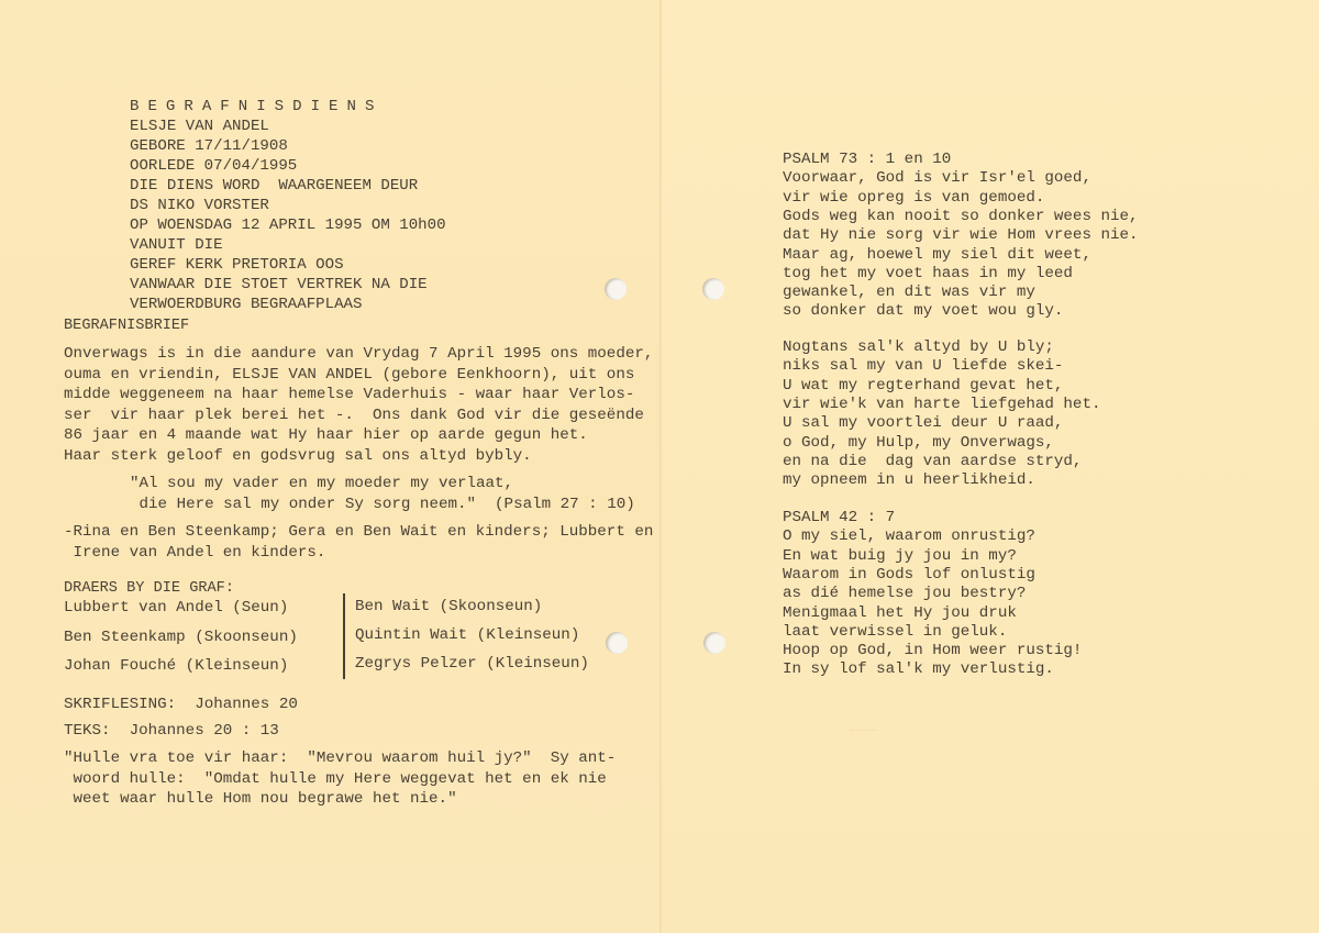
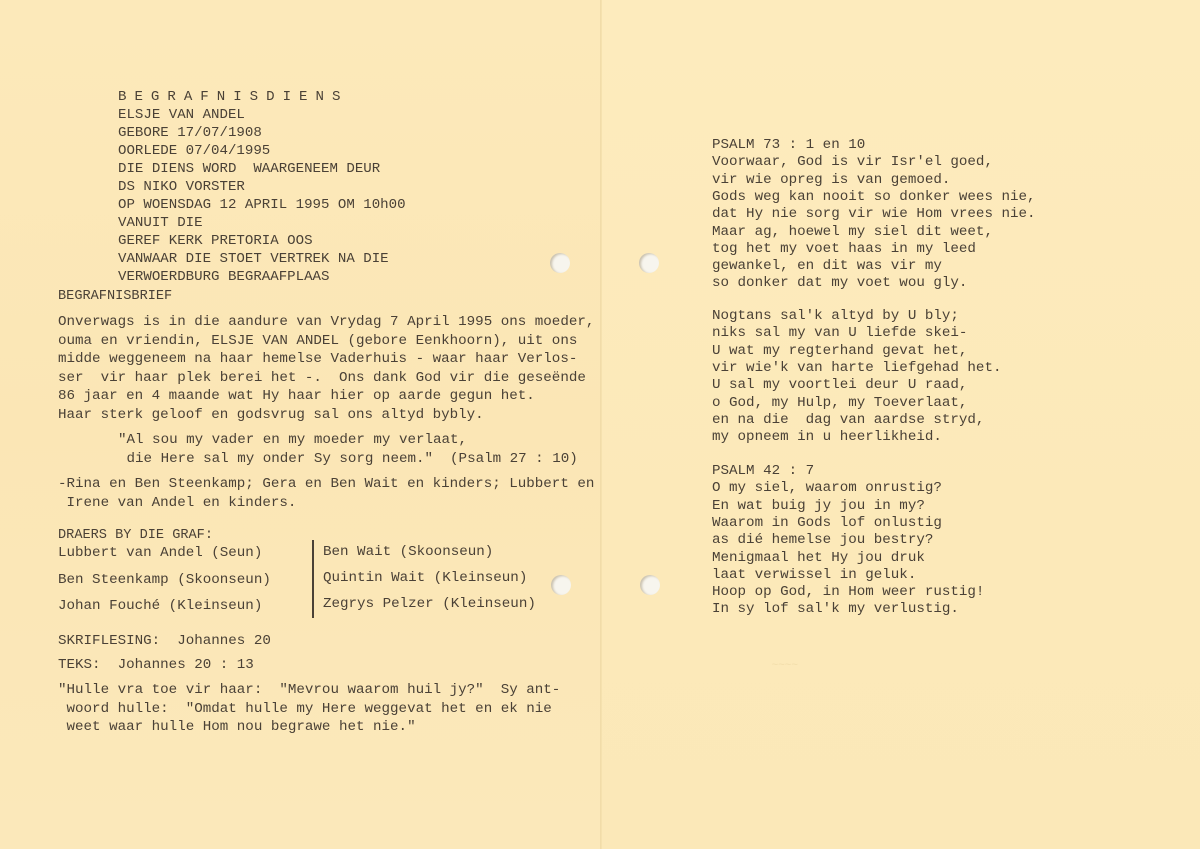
  BEGRAFNISDIENS
  ELSJE VAN ANDEL
- GEBORE 17/11/1908
+ GEBORE 17/07/1908
  OORLEDE 07/04/1995
  DIE DIENS WORD WAARGENEEM DEUR
  DS NIKO VORSTER
  OP WOENSDAG 12 APRIL 1995 OM 10h00
  VANUIT DIE
  GEREF KERK PRETORIA OOS
  VANWAAR DIE STOET VERTREK NA DIE
  VERWOERDBURG BEGRAAFPLAAS
  BEGRAFNISBRIEF
  Onverwags is in die aandure van Vrydag 7 April 1995 ons moeder,
  ouma en vriendin, ELSJE VAN ANDEL (gebore Eenkhoorn), uit ons
  midde weggeneem na haar hemelse Vaderhuis - waar haar Verlos-
  ser vir haar plek berei het -. Ons dank God vir die geseënde
  86 jaar en 4 maande wat Hy haar hier op aarde gegun het.
  Haar sterk geloof en godsvrug sal ons altyd bybly.
  "Al sou my vader en my moeder my verlaat,
  die Here sal my onder Sy sorg neem." (Psalm 27 : 10)
  -Rina en Ben Steenkamp; Gera en Ben Wait en kinders; Lubbert en
  Irene van Andel en kinders.
  DRAERS BY DIE GRAF:
  Lubbert van Andel (Seun)
  Ben Steenkamp (Skoonseun)
  Johan Fouché (Kleinseun)
  Ben Wait (Skoonseun)
  Quintin Wait (Kleinseun)
  Zegrys Pelzer (Kleinseun)
  SKRIFLESING: Johannes 20
  TEKS: Johannes 20 : 13
  "Hulle vra toe vir haar: "Mevrou waarom huil jy?" Sy ant-
  woord hulle: "Omdat hulle my Here weggevat het en ek nie
  weet waar hulle Hom nou begrawe het nie."
  PSALM 73 : 1 en 10
  Voorwaar, God is vir Isr'el goed,
  vir wie opreg is van gemoed.
  Gods weg kan nooit so donker wees nie,
  dat Hy nie sorg vir wie Hom vrees nie.
  Maar ag, hoewel my siel dit weet,
  tog het my voet haas in my leed
  gewankel, en dit was vir my
  so donker dat my voet wou gly.
  Nogtans sal'k altyd by U bly;
  niks sal my van U liefde skei-
  U wat my regterhand gevat het,
  vir wie'k van harte liefgehad het.
  U sal my voortlei deur U raad,
- o God, my Hulp, my Onverwags,
+ o God, my Hulp, my Toeverlaat,
  en na die dag van aardse stryd,
  my opneem in u heerlikheid.
  PSALM 42 : 7
  O my siel, waarom onrustig?
  En wat buig jy jou in my?
  Waarom in Gods lof onlustig
  as dié hemelse jou bestry?
  Menigmaal het Hy jou druk
  laat verwissel in geluk.
  Hoop op God, in Hom weer rustig!
  In sy lof sal'k my verlustig.
